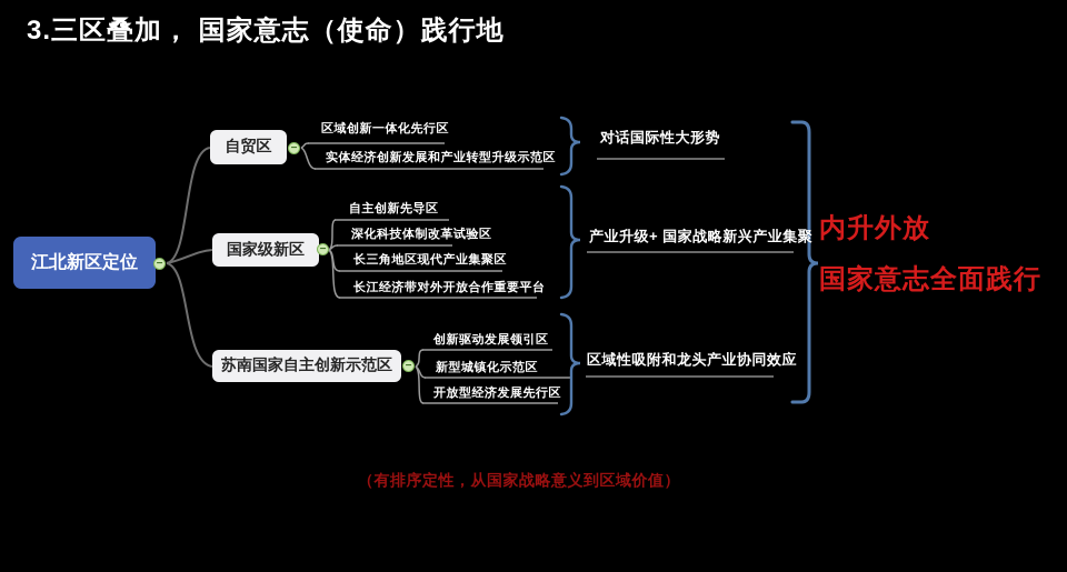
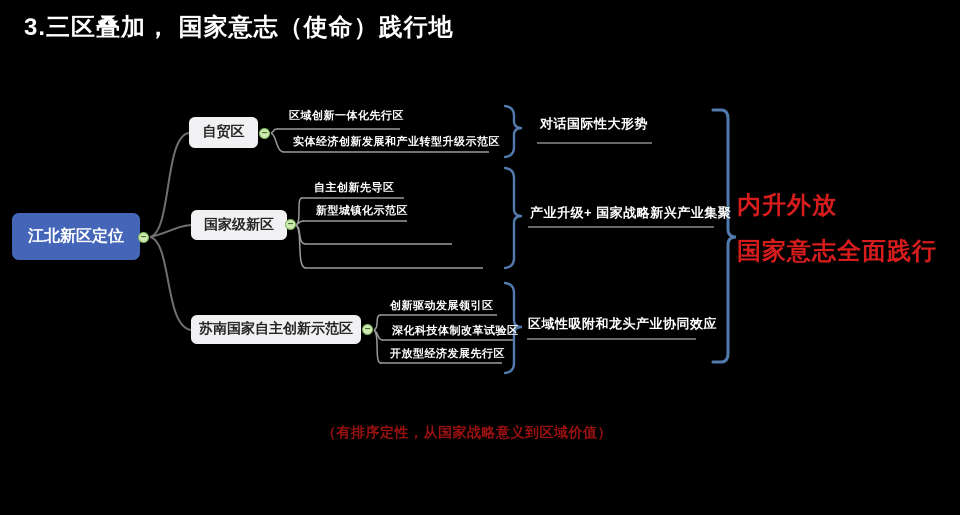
  3.三区叠加， 国家意志（使命）践行地
  江北新区定位
  −
  自贸区
  −
  国家级新区
  −
  苏南国家自主创新示范区
  −
  区域创新一体化先行区
  实体经济创新发展和产业转型升级示范区
  自主创新先导区
- 深化科技体制改革试验区
+ 新型城镇化示范区
- 长三角地区现代产业集聚区
- 长江经济带对外开放合作重要平台
  创新驱动发展领引区
- 新型城镇化示范区
+ 深化科技体制改革试验区
  开放型经济发展先行区
  对话国际性大形势
  产业升级+ 国家战略新兴产业集聚
  区域性吸附和龙头产业协同效应
  内升外放
  国家意志全面践行
  （有排序定性，从国家战略意义到区域价值）
